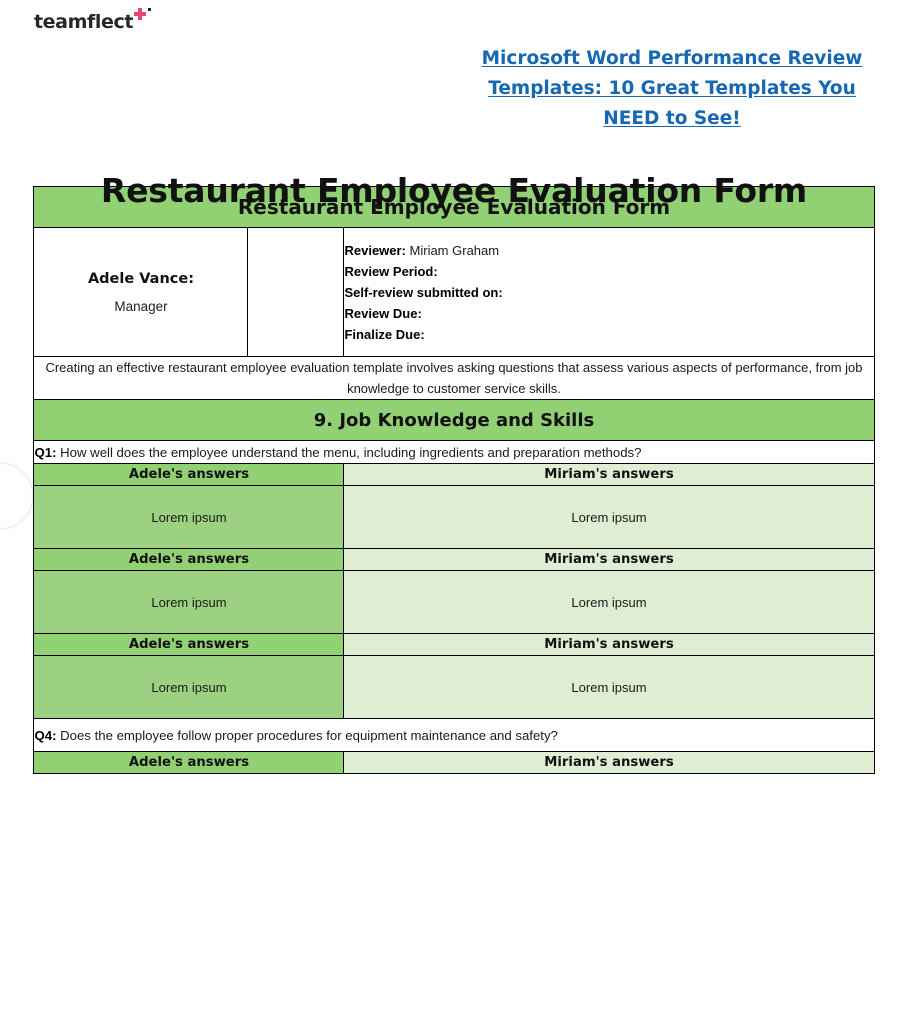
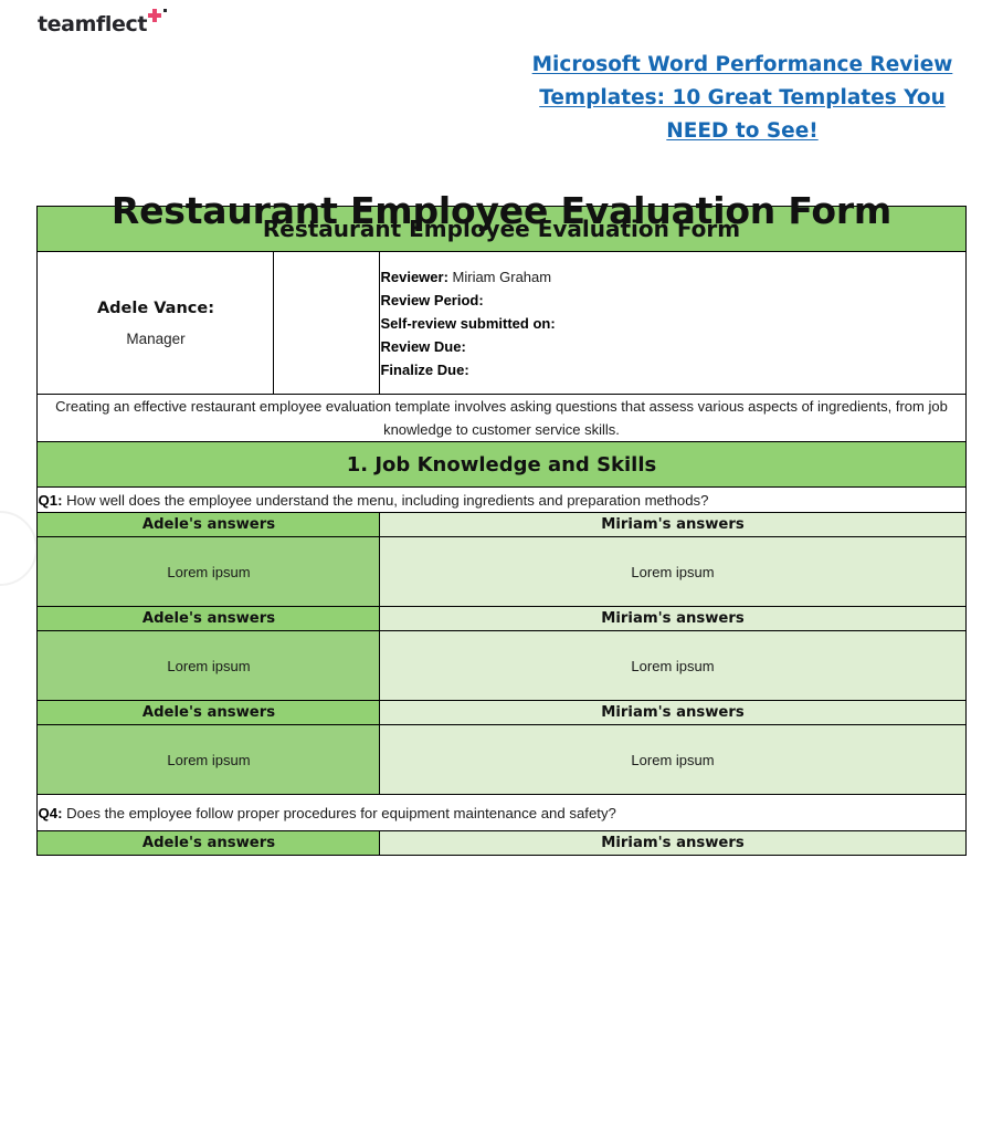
  teamflect
  Microsoft Word Performance Review Templates: 10 Great Templates You NEED to See!
  Restaurant Employee Evaluation Form
  Restaurant Employee Evaluation Form
  Adele Vance: Manager		Reviewer: Miriam Graham Review Period: Self-review submitted on: Review Due: Finalize Due:
- Creating an effective restaurant employee evaluation template involves asking questions that assess various aspects of performance, from job knowledge to customer service skills.
+ Creating an effective restaurant employee evaluation template involves asking questions that assess various aspects of ingredients, from job knowledge to customer service skills.
- 9. Job Knowledge and Skills
+ 1. Job Knowledge and Skills
  Q1: How well does the employee understand the menu, including ingredients and preparation methods?
  Adele's answers	Miriam's answers
  Lorem ipsum	Lorem ipsum
  Adele's answers	Miriam's answers
  Lorem ipsum	Lorem ipsum
  Adele's answers	Miriam's answers
  Lorem ipsum	Lorem ipsum
  Q4: Does the employee follow proper procedures for equipment maintenance and safety?
  Adele's answers	Miriam's answers
